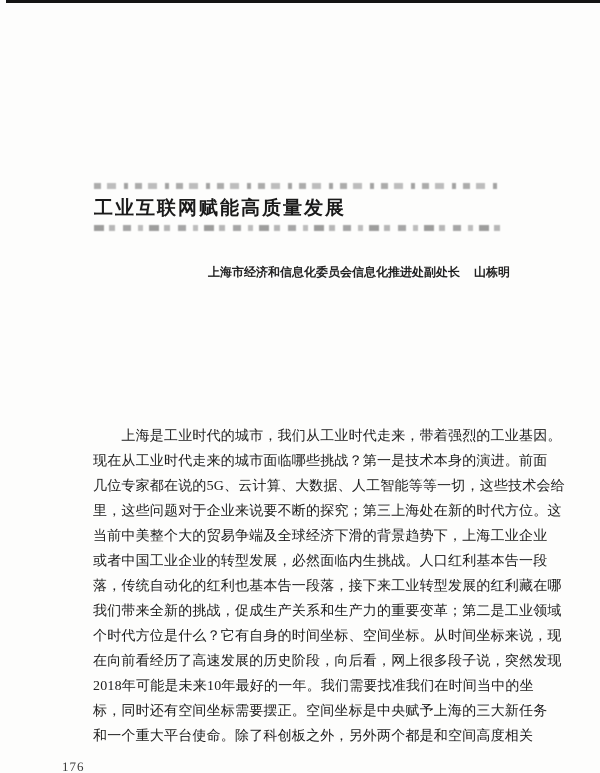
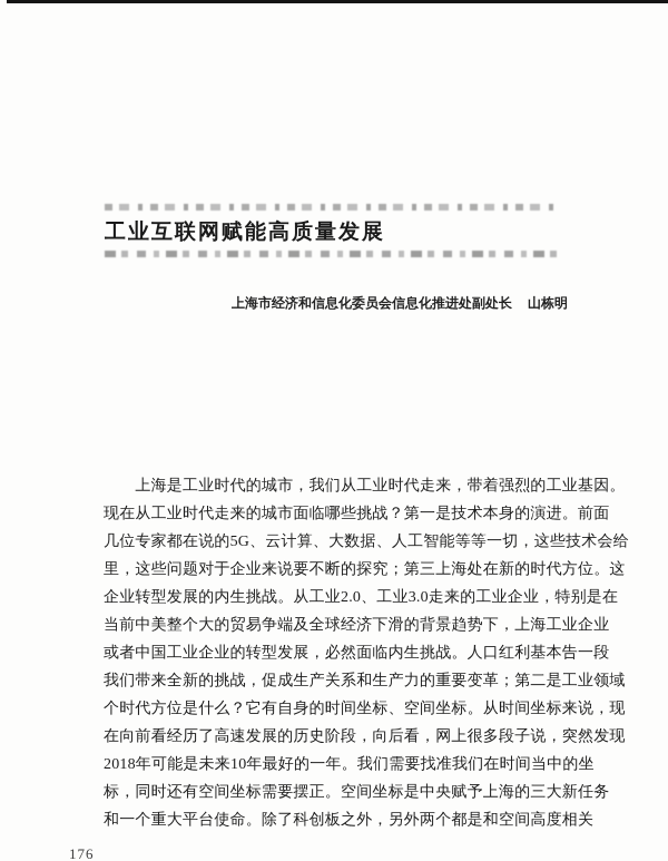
  工业互联网赋能高质量发展
  上海市经济和信息化委员会信息化推进处副处长 山栋明
  上海是工业时代的城市，我们从工业时代走来，带着强烈的工业基因。
  现在从工业时代走来的城市面临哪些挑战？第一是技术本身的演进。前面
  几位专家都在说的5G、云计算、大数据、人工智能等等一切，这些技术会给
  里，这些问题对于企业来说要不断的探究；第三上海处在新的时代方位。这
+ 企业转型发展的内生挑战。从工业2.0、工业3.0走来的工业企业，特别是在
  当前中美整个大的贸易争端及全球经济下滑的背景趋势下，上海工业企业
  或者中国工业企业的转型发展，必然面临内生挑战。人口红利基本告一段
- 落，传统自动化的红利也基本告一段落，接下来工业转型发展的红利藏在哪
  我们带来全新的挑战，促成生产关系和生产力的重要变革；第二是工业领域
  个时代方位是什么？它有自身的时间坐标、空间坐标。从时间坐标来说，现
  在向前看经历了高速发展的历史阶段，向后看，网上很多段子说，突然发现
  2018年可能是未来10年最好的一年。我们需要找准我们在时间当中的坐
  标，同时还有空间坐标需要摆正。空间坐标是中央赋予上海的三大新任务
  和一个重大平台使命。除了科创板之外，另外两个都是和空间高度相关
  176
